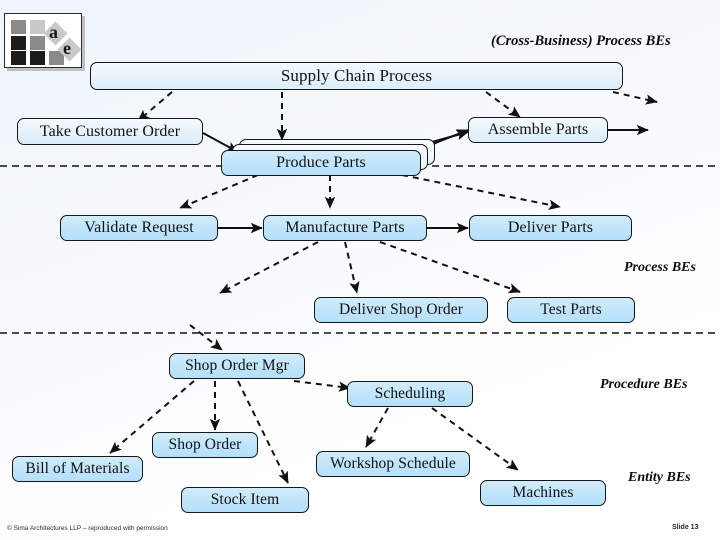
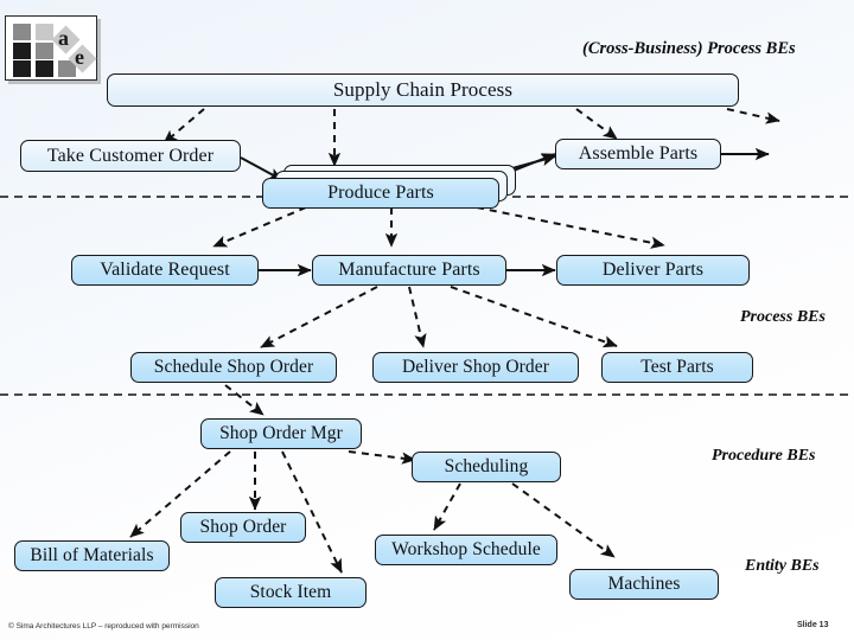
  a
  e
  (Cross-Business) Process BEs
  Process BEs
  Procedure BEs
  Entity BEs
  Supply Chain Process
  Take Customer Order
  Produce Parts
  Assemble Parts
  Validate Request
  Manufacture Parts
  Deliver Parts
+ Schedule Shop Order
  Deliver Shop Order
  Test Parts
  Shop Order Mgr
  Scheduling
  Shop Order
  Bill of Materials
  Stock Item
  Workshop Schedule
  Machines
